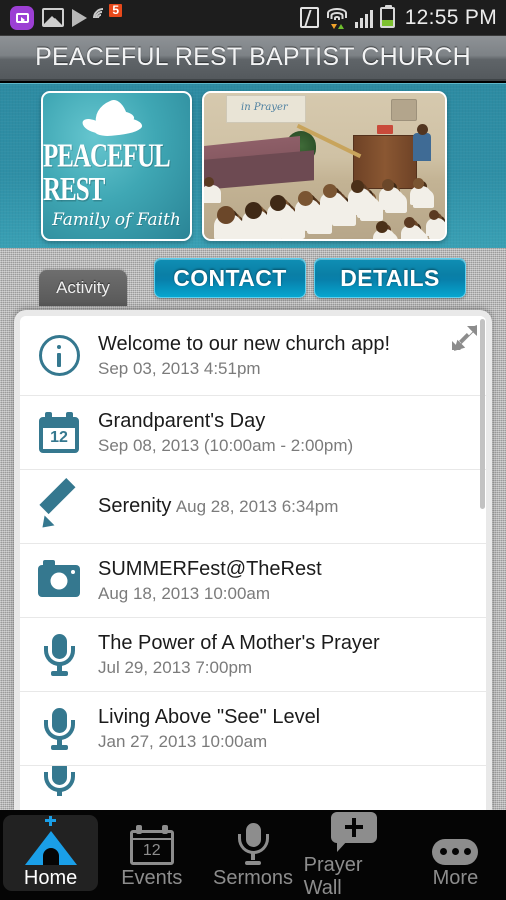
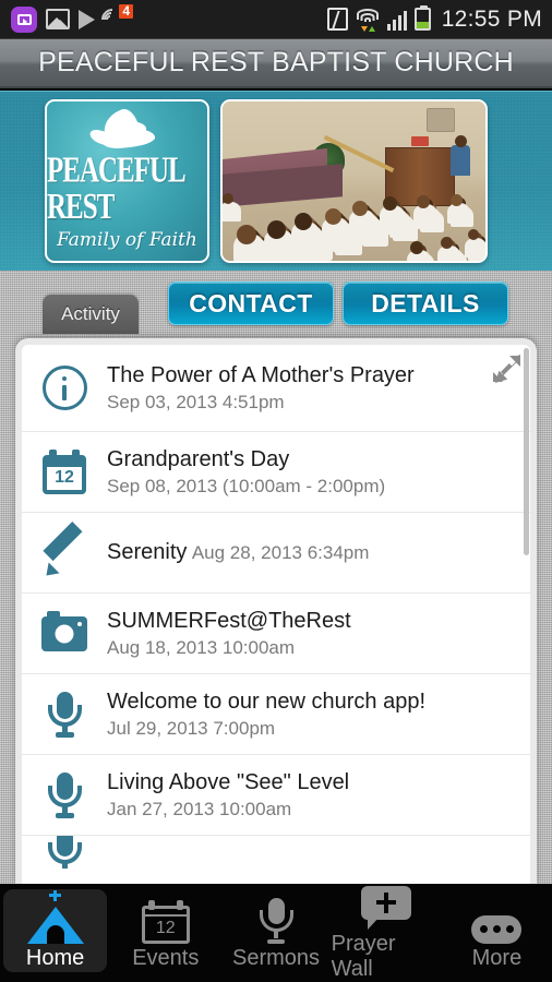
- 5
+ 4
  12:55 PM
  PEACEFUL REST BAPTIST CHURCH
  PEACEFUL REST
  Family of Faith
- in Prayer
  Activity
  CONTACT
  DETAILS
- Welcome to our new church app! Sep 03, 2013 4:51pm
+ The Power of A Mother's Prayer Sep 03, 2013 4:51pm
  12
  Grandparent's Day Sep 08, 2013 (10:00am - 2:00pm)
  Serenity Aug 28, 2013 6:34pm
  SUMMERFest@TheRest Aug 18, 2013 10:00am
- The Power of A Mother's Prayer Jul 29, 2013 7:00pm
+ Welcome to our new church app! Jul 29, 2013 7:00pm
  Living Above "See" Level Jan 27, 2013 10:00am
  Home
  12
  Events
  Sermons
  Prayer Wall
  More
